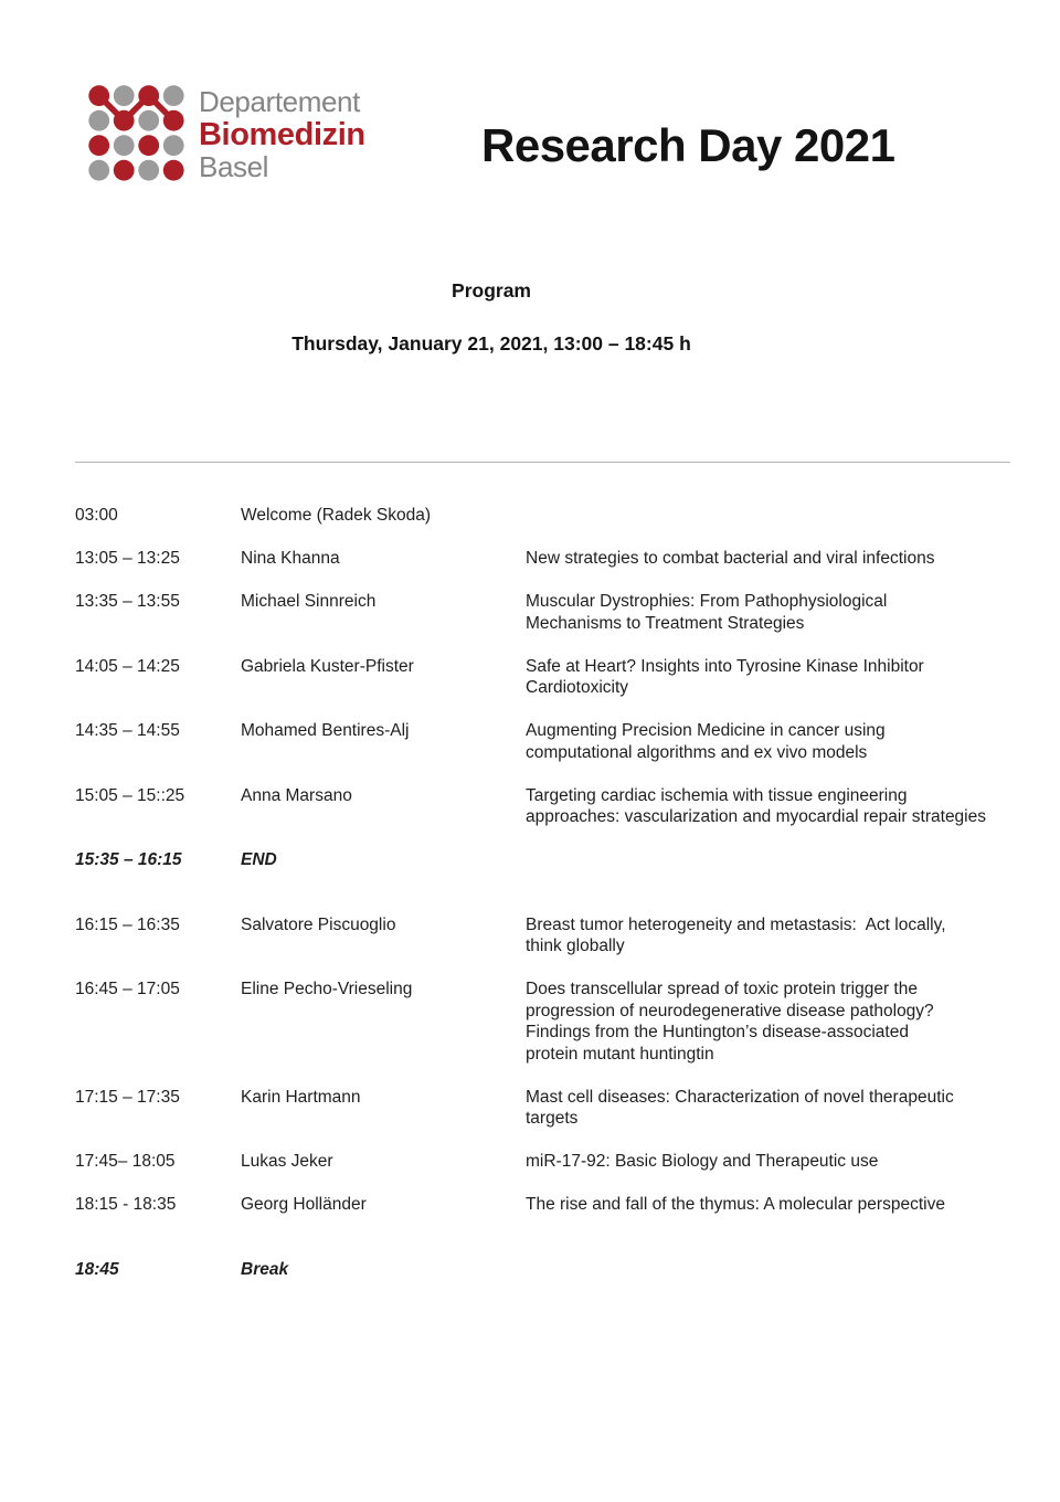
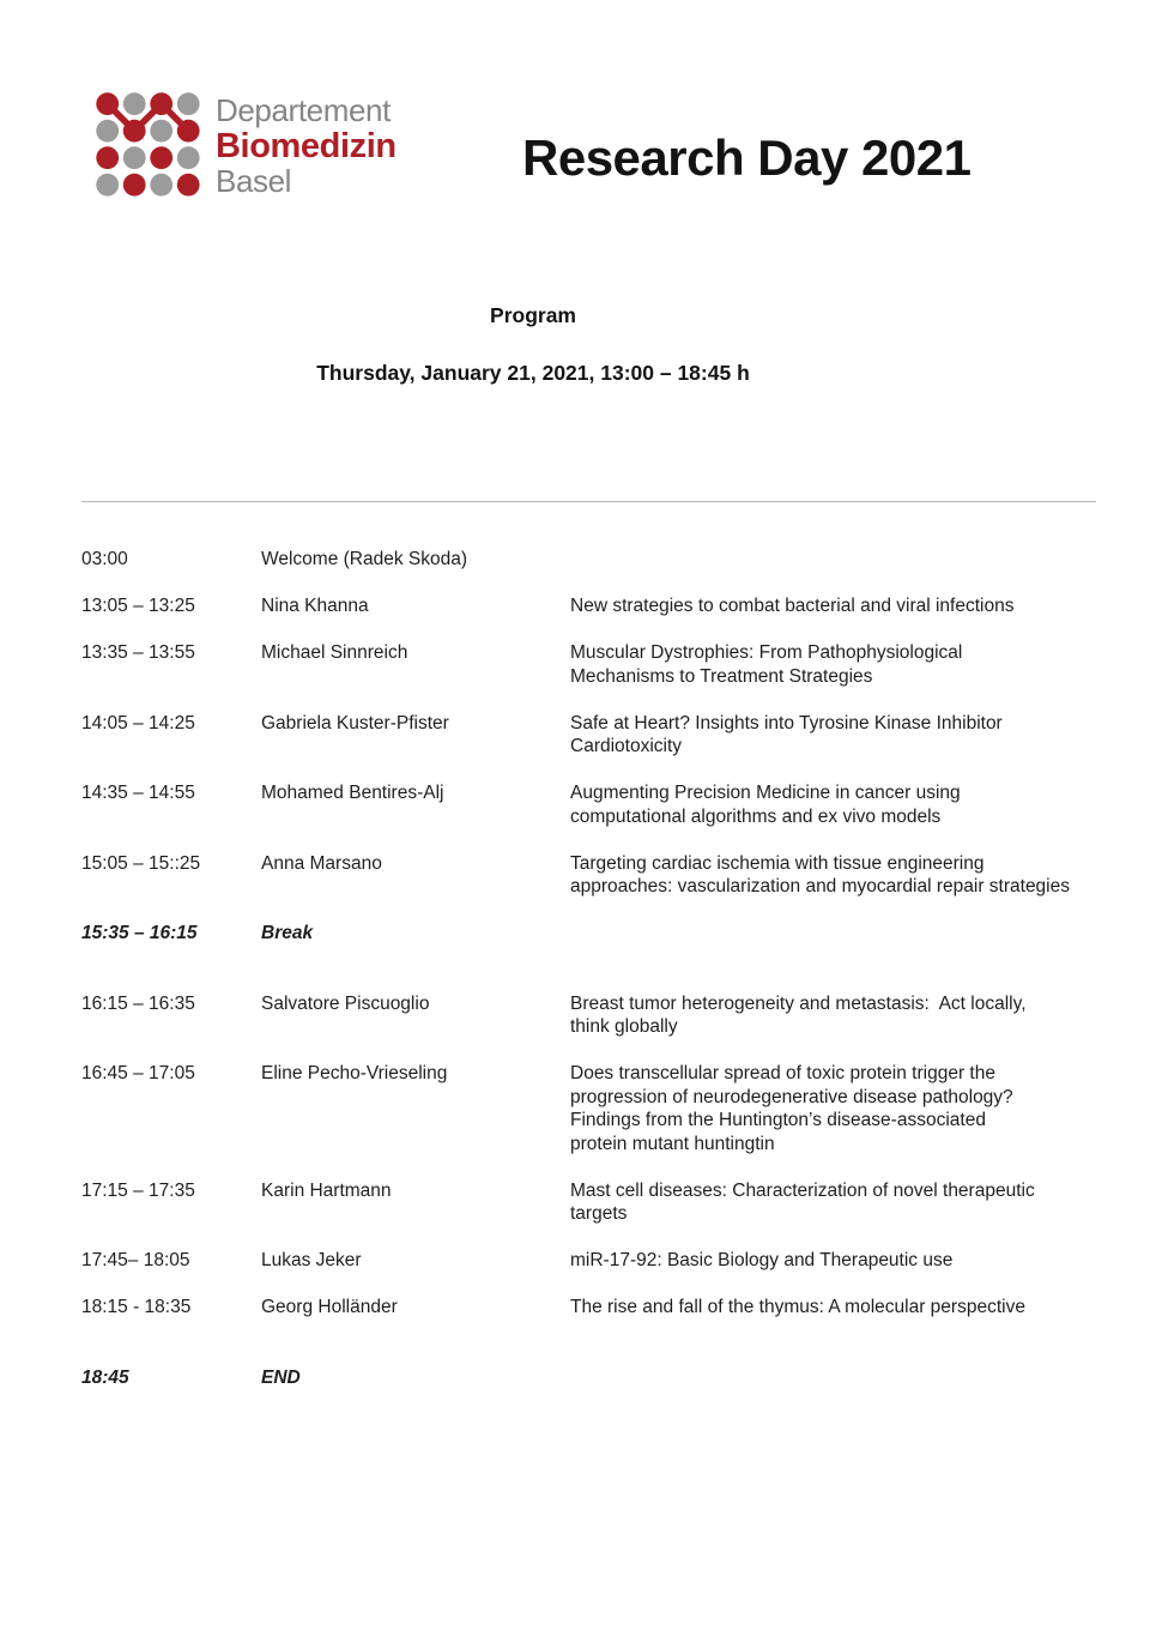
  Departement
  Biomedizin
  Basel
  Research Day 2021
  Program
  Thursday, January 21, 2021, 13:00 – 18:45 h
  03:00
  Welcome (Radek Skoda)
  13:05 – 13:25
  Nina Khanna
  New strategies to combat bacterial and viral infections
  13:35 – 13:55
  Michael Sinnreich
  Muscular Dystrophies: From Pathophysiological
  Mechanisms to Treatment Strategies
  14:05 – 14:25
  Gabriela Kuster-Pfister
  Safe at Heart? Insights into Tyrosine Kinase Inhibitor
  Cardiotoxicity
  14:35 – 14:55
  Mohamed Bentires-Alj
  Augmenting Precision Medicine in cancer using
  computational algorithms and ex vivo models
  15:05 – 15::25
  Anna Marsano
  Targeting cardiac ischemia with tissue engineering
  approaches: vascularization and myocardial repair strategies
  15:35 – 16:15
- END
+ Break
  16:15 – 16:35
  Salvatore Piscuoglio
  Breast tumor heterogeneity and metastasis: Act locally,
  think globally
  16:45 – 17:05
  Eline Pecho-Vrieseling
  Does transcellular spread of toxic protein trigger the
  progression of neurodegenerative disease pathology?
  Findings from the Huntington’s disease-associated
  protein mutant huntingtin
  17:15 – 17:35
  Karin Hartmann
  Mast cell diseases: Characterization of novel therapeutic
  targets
  17:45– 18:05
  Lukas Jeker
  miR-17-92: Basic Biology and Therapeutic use
  18:15 - 18:35
  Georg Holländer
  The rise and fall of the thymus: A molecular perspective
  18:45
- Break
+ END
